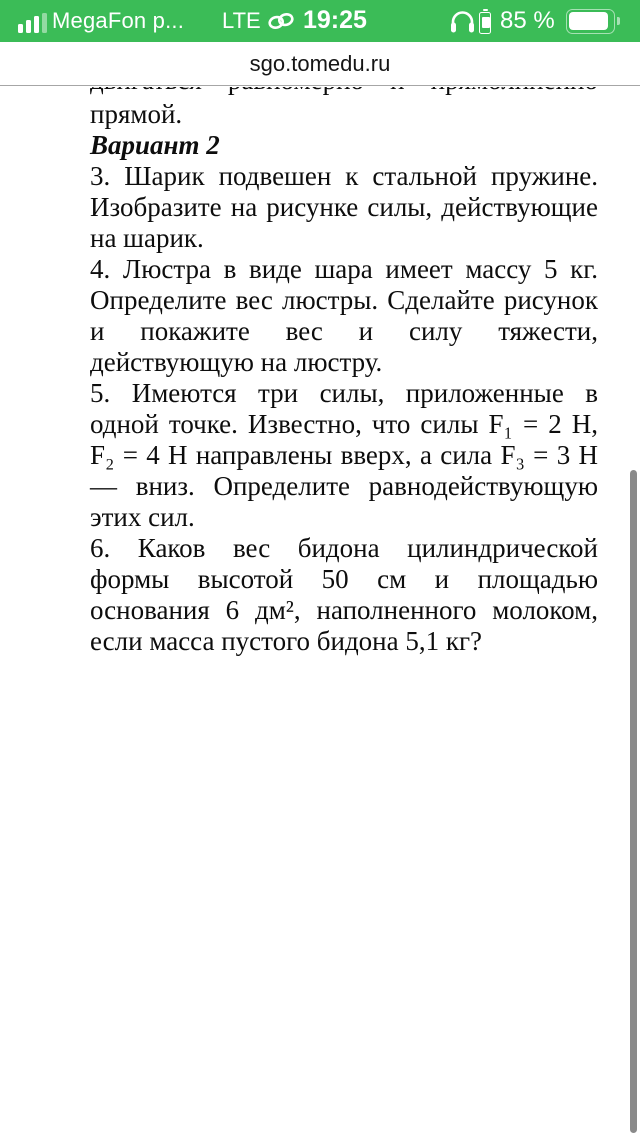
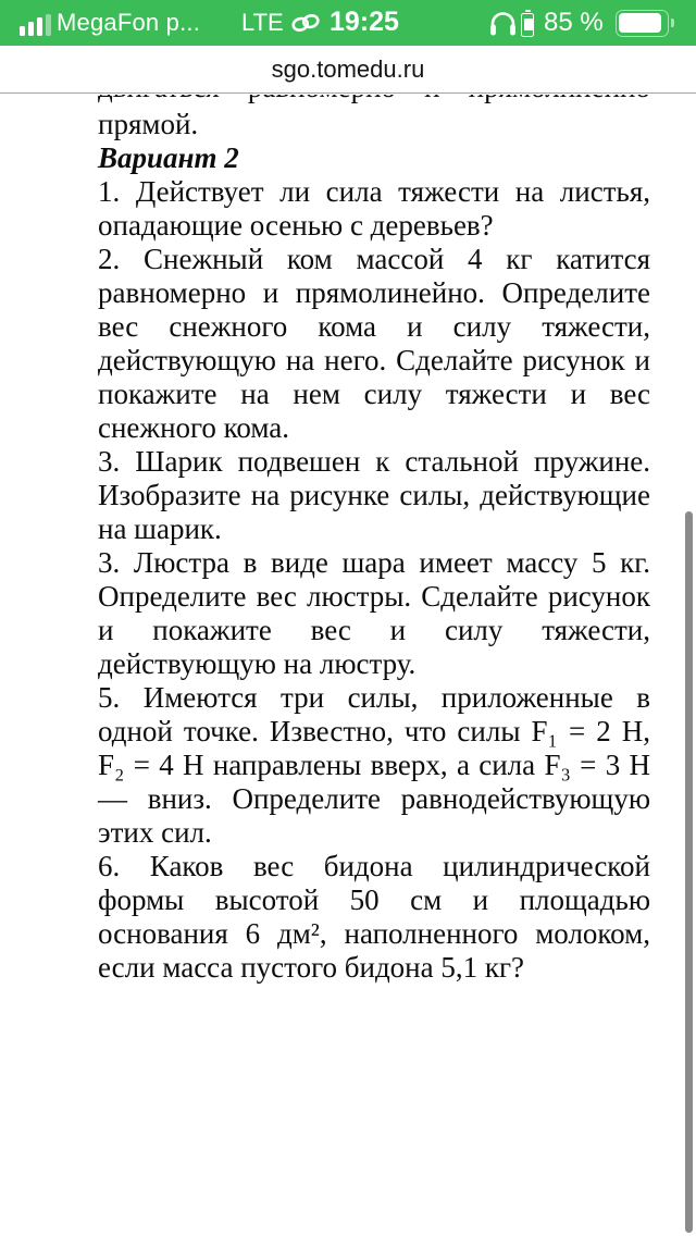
  MegaFon p...
  LTE
  19:25
  85 %
  sgo.tomedu.ru
  прямой.
  Вариант 2
+ 1. Действует ли сила тяжести на листья, опадающие осенью с деревьев?
+ 2. Снежный ком массой 4 кг катится равномерно и прямолинейно. Определите вес снежного кома и силу тяжести, действующую на него. Сделайте рисунок и покажите на нем силу тяжести и вес снежного кома.
  3. Шарик подвешен к стальной пружине. Изобразите на рисунке силы, действующие на шарик.
- 4. Люстра в виде шара имеет массу 5 кг. Определите вес люстры. Сделайте рисунок и покажите вес и силу тяжести, действующую на люстру.
+ 3. Люстра в виде шара имеет массу 5 кг. Определите вес люстры. Сделайте рисунок и покажите вес и силу тяжести, действующую на люстру.
  5. Имеются три силы, приложенные в одной точке. Известно, что силы F₁ = 2 Н, F₂ = 4 Н направлены вверх, а сила F₃ = 3 Н— вниз. Определите равнодействующую этих сил.
  6. Каков вес бидона цилиндрической формы высотой 50 см и площадью основания 6 дм², наполненного молоком, если масса пустого бидона 5,1 кг?
